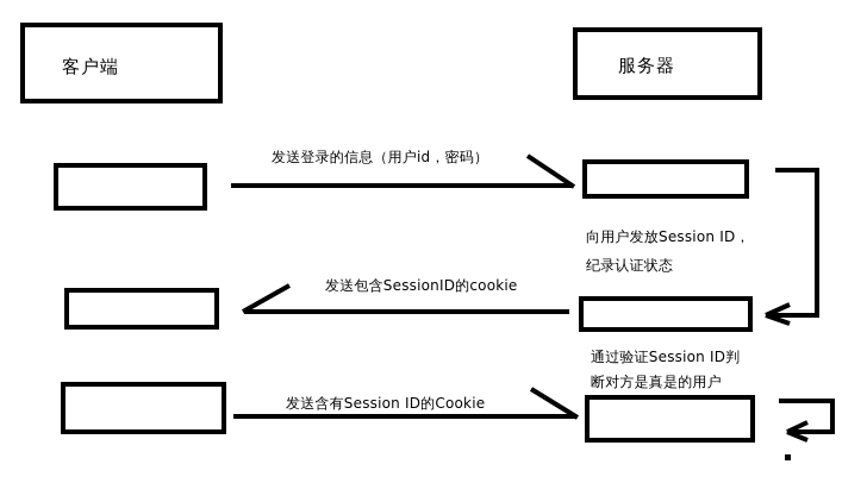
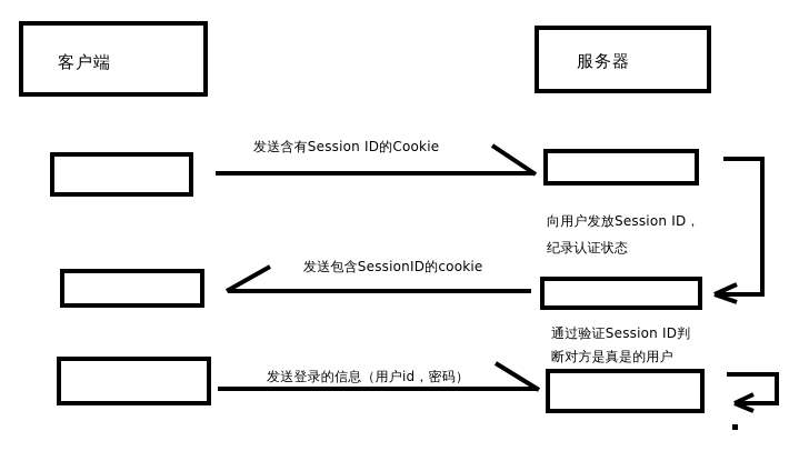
  客户端
  服务器
- 发送登录的信息（用户id，密码）
+ 发送含有Session ID的Cookie
  发送包含SessionID的cookie
- 发送含有Session ID的Cookie
+ 发送登录的信息（用户id，密码）
  向用户发放Session ID，
  纪录认证状态
  通过验证Session ID判
  断对方是真是的用户
